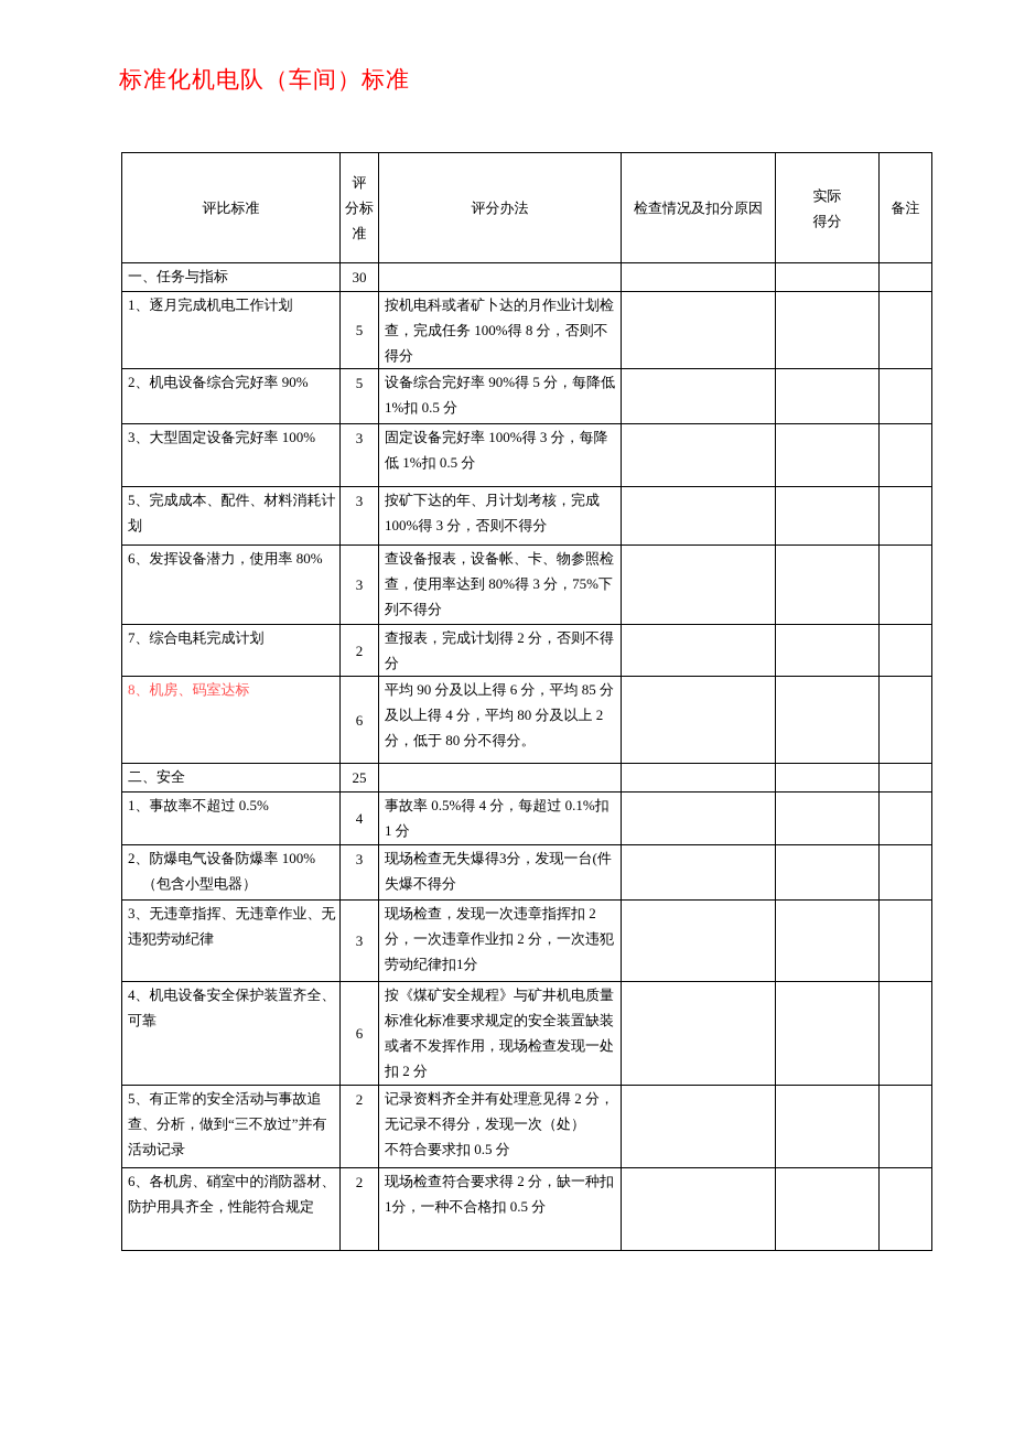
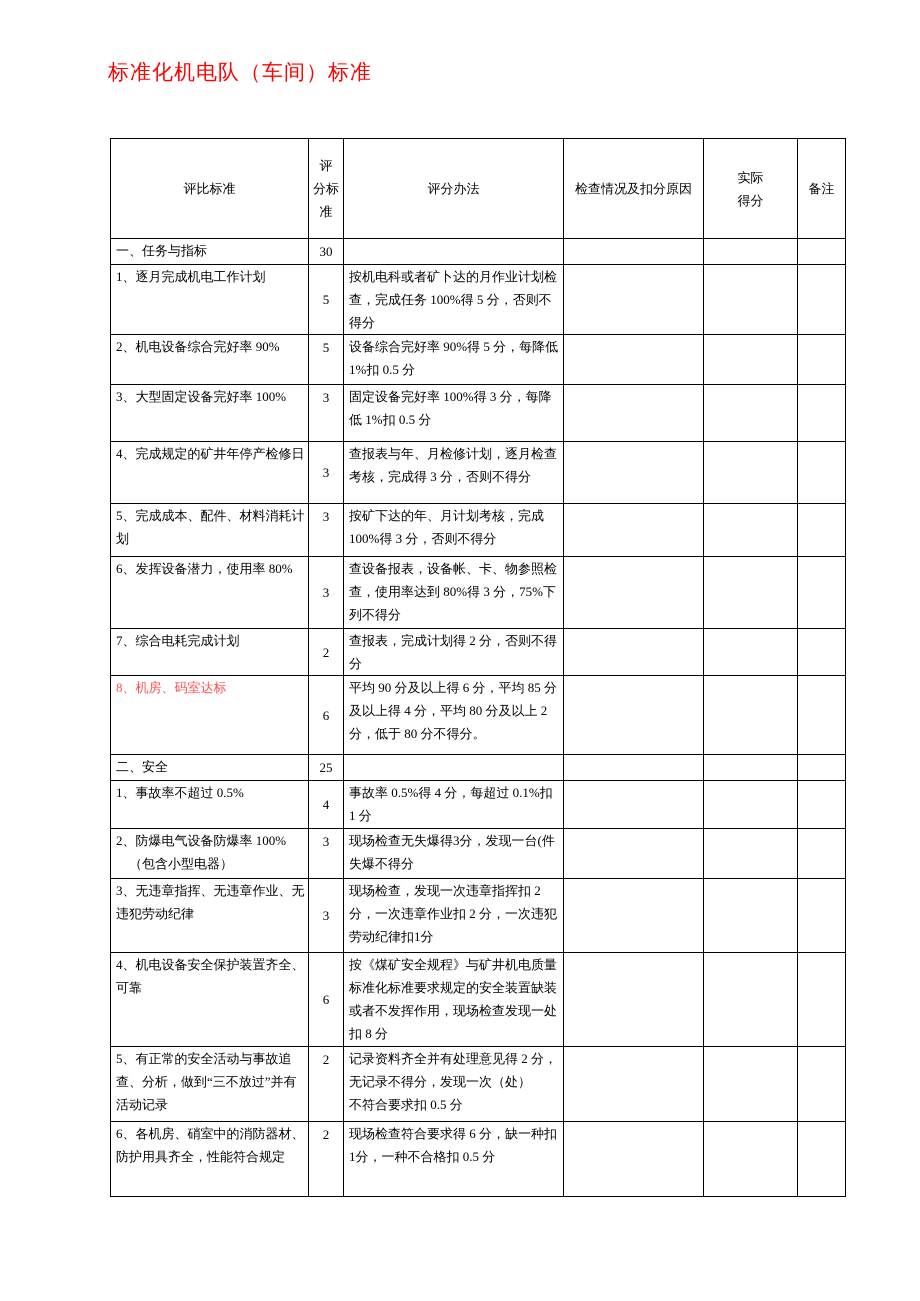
  标准化机电队（车间）标准
  评比标准	评 分标 准	评分办法	检查情况及扣分原因	实际 得分	备注
  一、任务与指标	30
- 1、逐月完成机电工作计划	5	按机电科或者矿卜达的月作业计划检查，完成任务 100%得 8 分，否则不得分
+ 1、逐月完成机电工作计划	5	按机电科或者矿卜达的月作业计划检查，完成任务 100%得 5 分，否则不得分
  2、机电设备综合完好率 90%	5	设备综合完好率 90%得 5 分，每降低1%扣 0.5 分
  3、大型固定设备完好率 100%	3	固定设备完好率 100%得 3 分，每降低 1%扣 0.5 分
+ 4、完成规定的矿井年停产检修日	3	查报表与年、月检修计划，逐月检查考核，完成得 3 分，否则不得分
  5、完成成本、配件、材料消耗计划	3	按矿下达的年、月计划考核，完成100%得 3 分，否则不得分
  6、发挥设备潜力，使用率 80%	3	查设备报表，设备帐、卡、物参照检查，使用率达到 80%得 3 分，75%下列不得分
  7、综合电耗完成计划	2	查报表，完成计划得 2 分，否则不得分
  8、机房、码室达标	6	平均 90 分及以上得 6 分，平均 85 分及以上得 4 分，平均 80 分及以上 2 分，低于 80 分不得分。
  二、安全	25
  1、事故率不超过 0.5%	4	事故率 0.5%得 4 分，每超过 0.1%扣 1 分
  2、防爆电气设备防爆率 100% （包含小型电器）	3	现场检查无失爆得3分，发现一台(件失爆不得分
  3、无违章指挥、无违章作业、无违犯劳动纪律	3	现场检查，发现一次违章指挥扣 2 分，一次违章作业扣 2 分，一次违犯劳动纪律扣1分
- 4、机电设备安全保护装置齐全、可靠	6	按《煤矿安全规程》与矿井机电质量标准化标准要求规定的安全装置缺装或者不发挥作用，现场检查发现一处扣 2 分
+ 4、机电设备安全保护装置齐全、可靠	6	按《煤矿安全规程》与矿井机电质量标准化标准要求规定的安全装置缺装或者不发挥作用，现场检查发现一处扣 8 分
  5、有正常的安全活动与事故追查、分析，做到“三不放过”并有活动记录	2	记录资料齐全并有处理意见得 2 分，无记录不得分，发现一次（处） 不符合要求扣 0.5 分
- 6、各机房、硝室中的消防器材、防护用具齐全，性能符合规定	2	现场检查符合要求得 2 分，缺一种扣1分，一种不合格扣 0.5 分
+ 6、各机房、硝室中的消防器材、防护用具齐全，性能符合规定	2	现场检查符合要求得 6 分，缺一种扣1分，一种不合格扣 0.5 分
